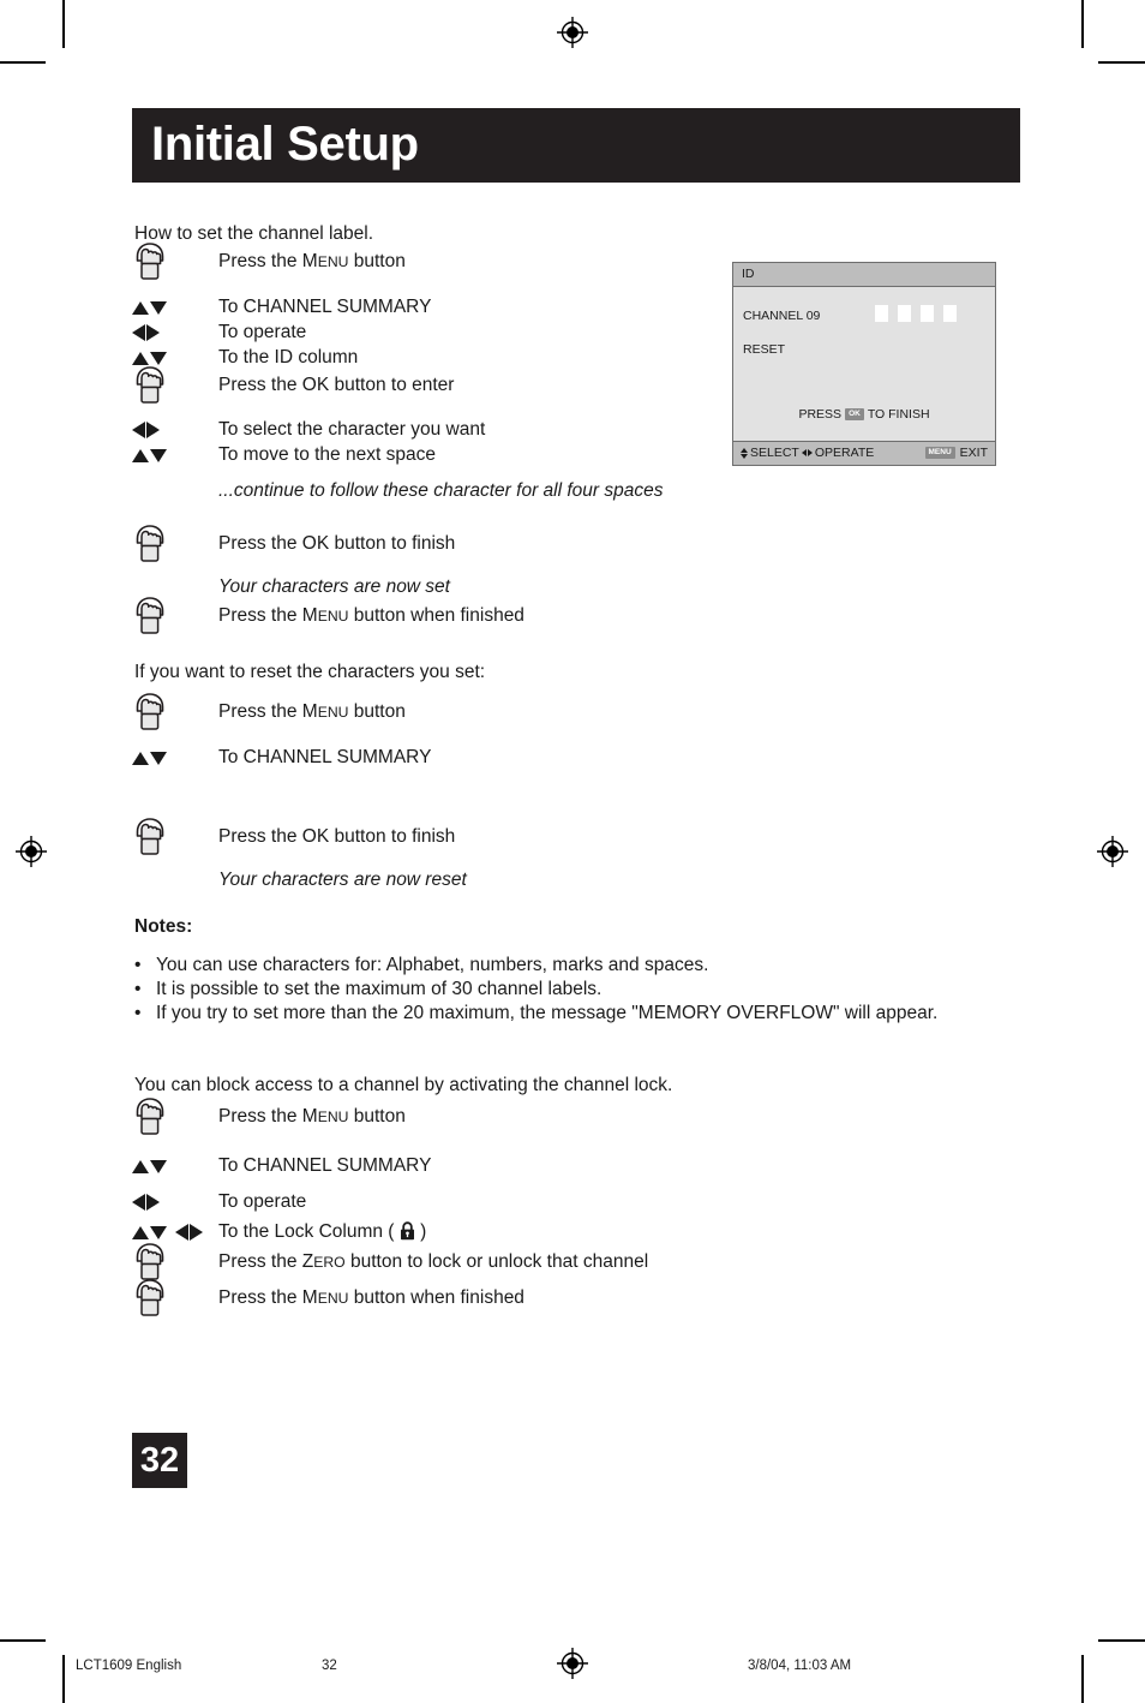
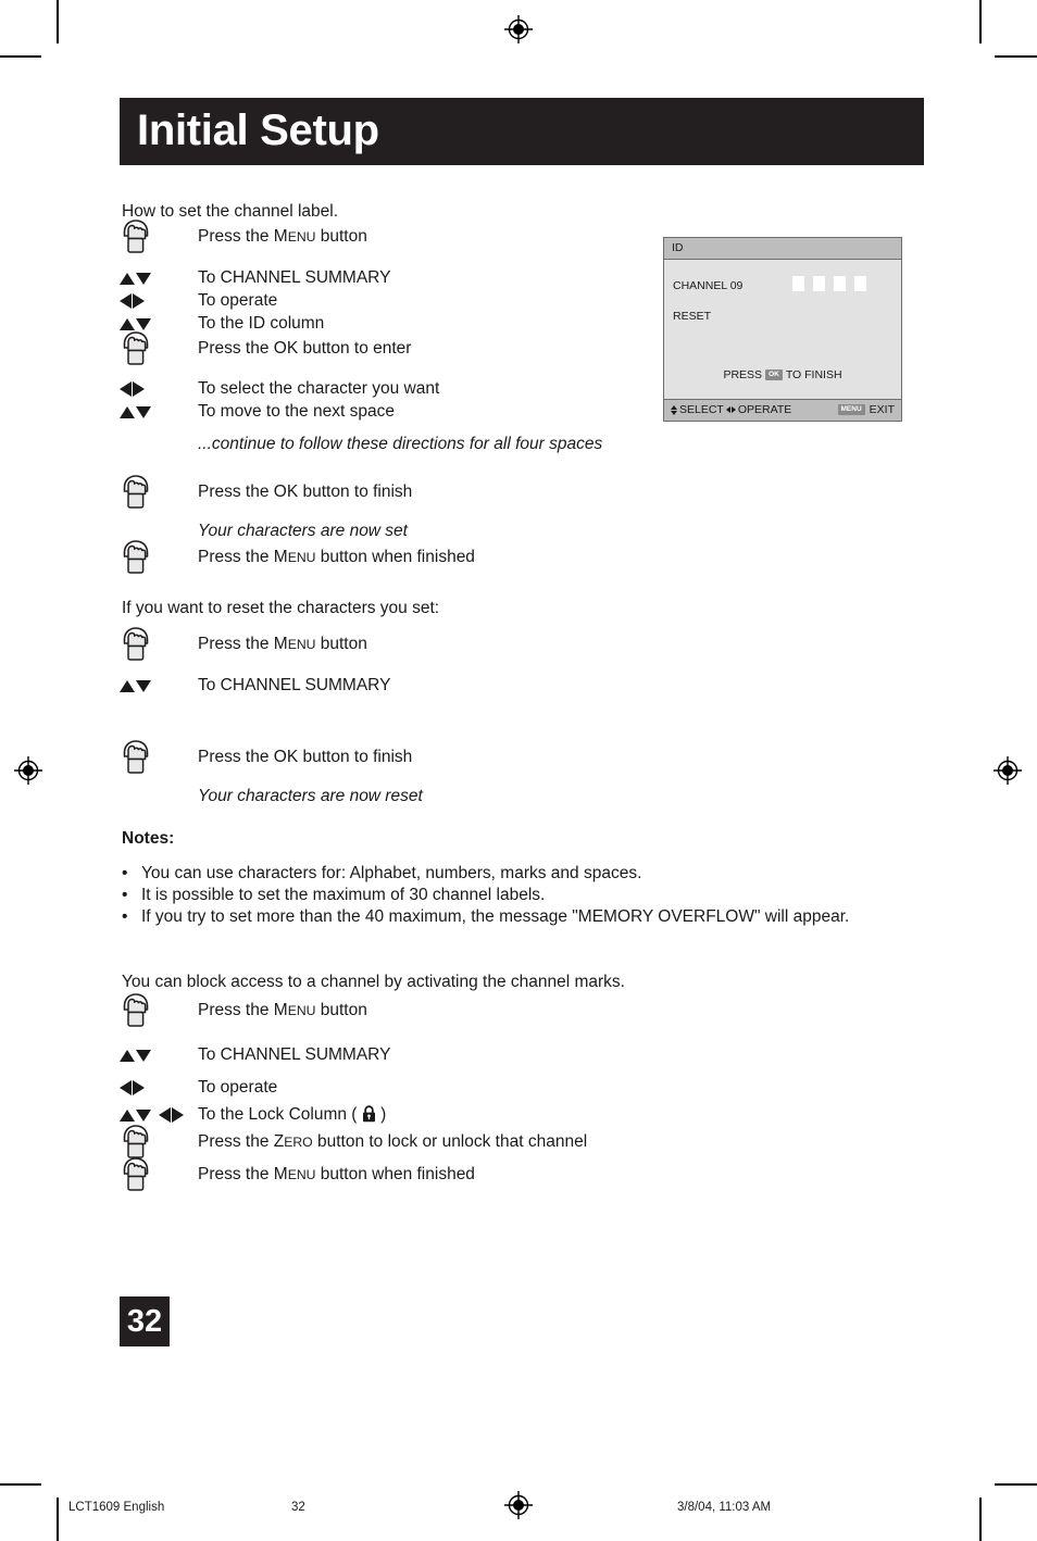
  Initial Setup
  How to set the channel label.
  Press the MENU button
  To CHANNEL SUMMARY
  To operate
  To the ID column
  Press the OK button to enter
  To select the character you want
  To move to the next space
- ...continue to follow these character for all four spaces
+ ...continue to follow these directions for all four spaces
  Press the OK button to finish
  Your characters are now set
  Press the MENU button when finished
  If you want to reset the characters you set:
  Press the MENU button
  To CHANNEL SUMMARY
  Press the OK button to finish
  Your characters are now reset
  Notes:
  •
  You can use characters for: Alphabet, numbers, marks and spaces.
  •
  It is possible to set the maximum of 30 channel labels.
  •
- If you try to set more than the 20 maximum, the message "MEMORY OVERFLOW" will appear.
+ If you try to set more than the 40 maximum, the message "MEMORY OVERFLOW" will appear.
- You can block access to a channel by activating the channel lock.
+ You can block access to a channel by activating the channel marks.
  Press the MENU button
  To CHANNEL SUMMARY
  To operate
  To the Lock Column ( )
  Press the ZERO button to lock or unlock that channel
  Press the MENU button when finished
  ID
  CHANNEL 09
  RESET
  PRESS
  TO FINISH
  SELECT
  OPERATE
  EXIT
  32
  LCT1609 English
  32
  3/8/04, 11:03 AM
